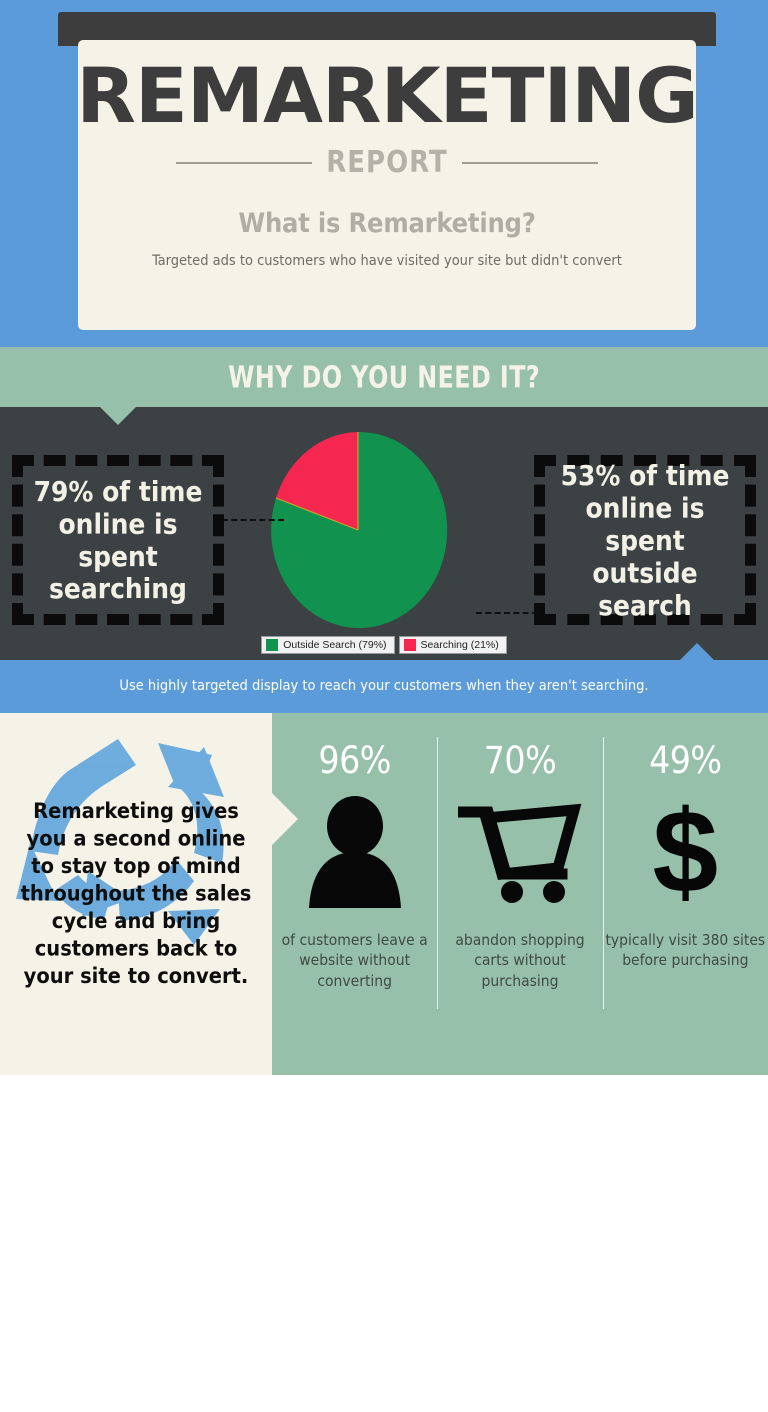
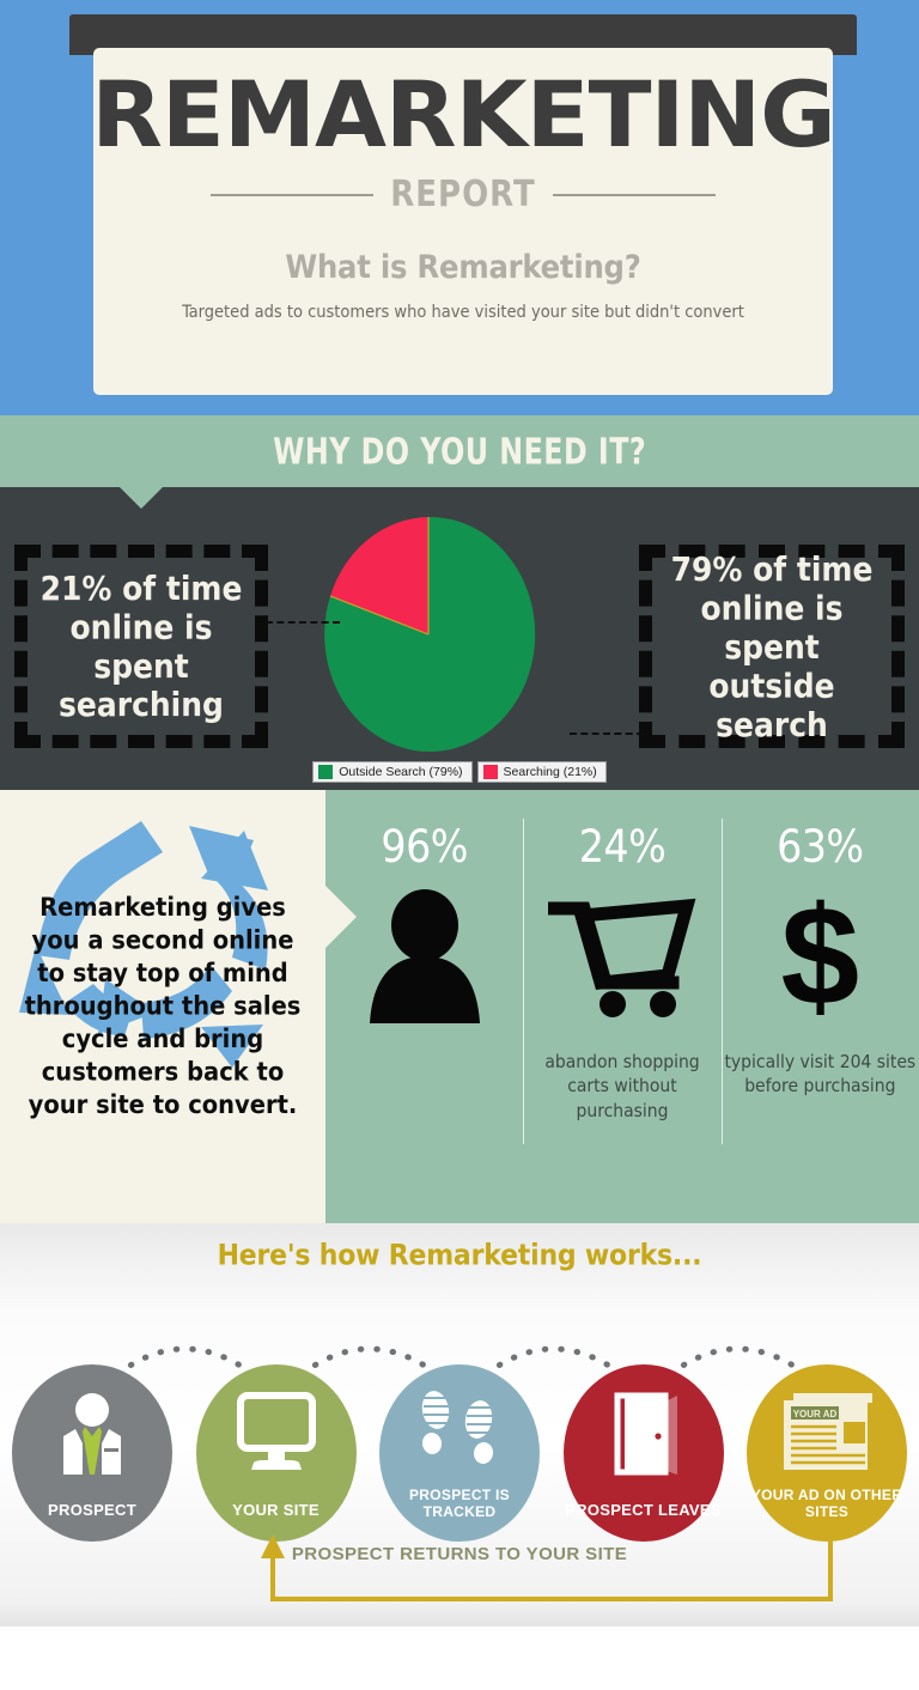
  REMARKETING
  REPORT
  What is Remarketing?
  Targeted ads to customers who have visited your site but didn't convert
  WHY DO YOU NEED IT?
- 79% of time online is spent searching
+ 21% of time online is spent searching
- 53% of time online is spent outside search
+ 79% of time online is spent outside search
  Outside Search (79%)
  Searching (21%)
- Use highly targeted display to reach your customers when they aren't searching.
  Remarketing gives you a second online to stay top of mind throughout the sales cycle and bring customers back to your site to convert.
  96%
- of customers leave a website without converting
- 70%
+ 24%
  abandon shopping carts without purchasing
- 49%
+ 63%
  $
- typically visit 380 sites before purchasing
+ typically visit 204 sites before purchasing
+ Here's how Remarketing works...
+ PROSPECT
+ YOUR SITE
+ PROSPECT IS TRACKED
+ PROSPECT LEAVES
+ YOUR AD
+ YOUR AD ON OTHER SITES
+ PROSPECT RETURNS TO YOUR SITE
